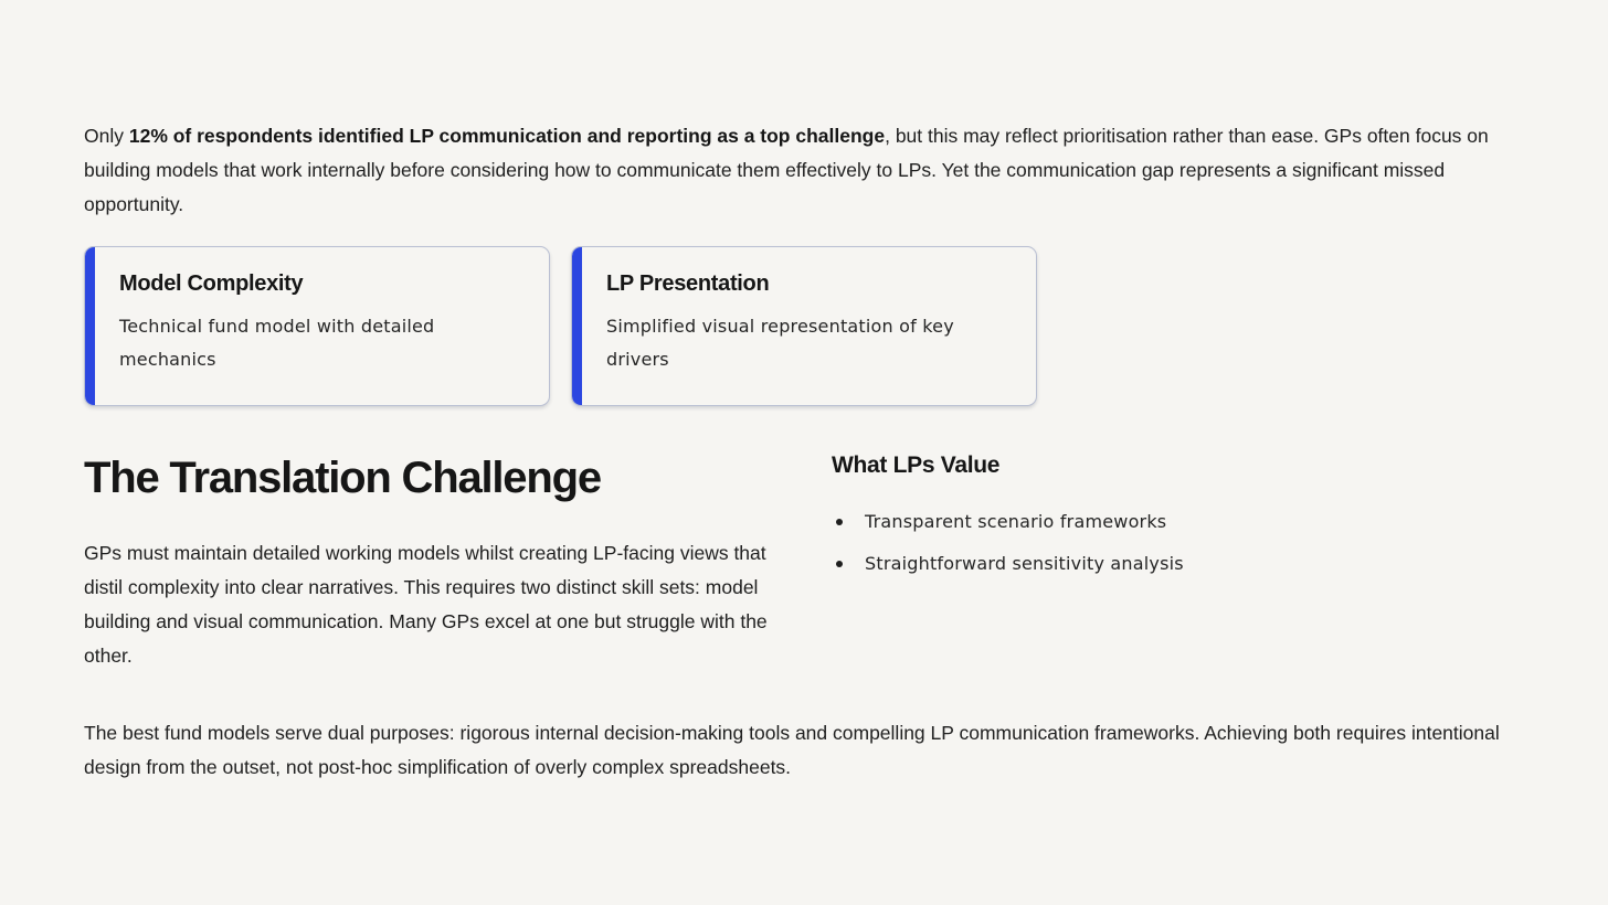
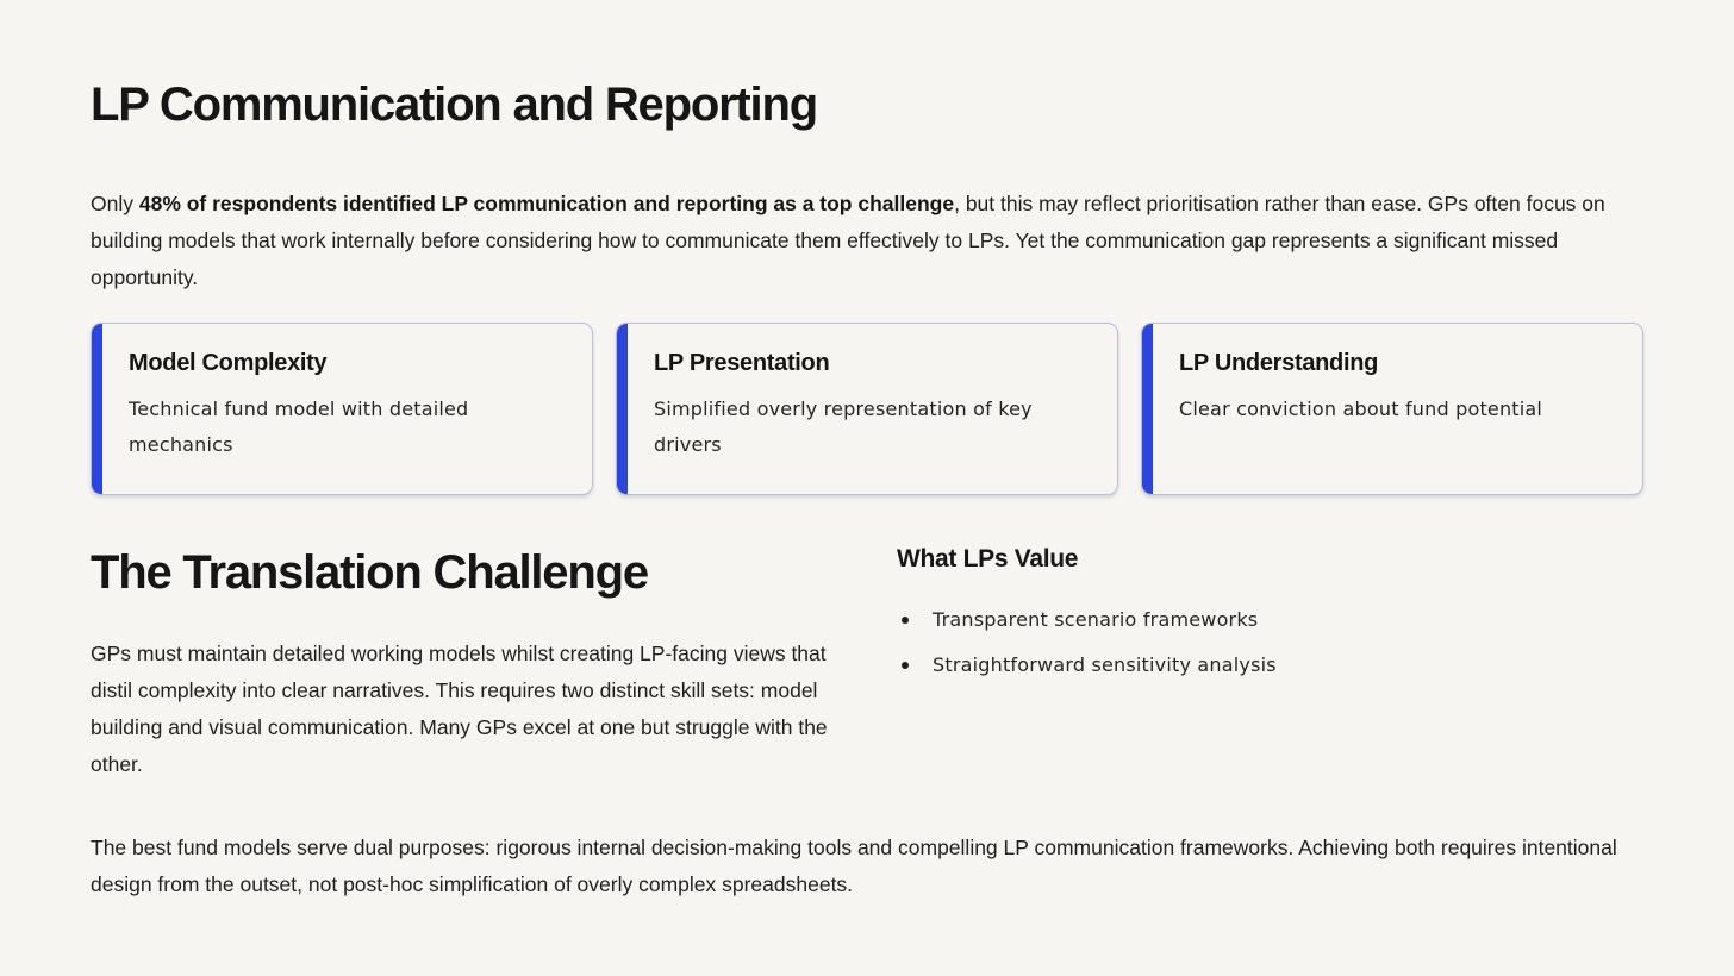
+ LP Communication and Reporting
- Only 12% of respondents identified LP communication and reporting as a top challenge, but this may reflect prioritisation rather than ease. GPs often focus on building models that work internally before considering how to communicate them effectively to LPs. Yet the communication gap represents a significant missed opportunity.
+ Only 48% of respondents identified LP communication and reporting as a top challenge, but this may reflect prioritisation rather than ease. GPs often focus on building models that work internally before considering how to communicate them effectively to LPs. Yet the communication gap represents a significant missed opportunity.
  Model Complexity
  Technical fund model with detailed mechanics
  LP Presentation
- Simplified visual representation of key drivers
+ Simplified overly representation of key drivers
+ LP Understanding
+ Clear conviction about fund potential
  The Translation Challenge
  GPs must maintain detailed working models whilst creating LP-facing views that distil complexity into clear narratives. This requires two distinct skill sets: model building and visual communication. Many GPs excel at one but struggle with the other.
  What LPs Value
  Transparent scenario frameworks
  Straightforward sensitivity analysis
  The best fund models serve dual purposes: rigorous internal decision-making tools and compelling LP communication frameworks. Achieving both requires intentional design from the outset, not post-hoc simplification of overly complex spreadsheets.
